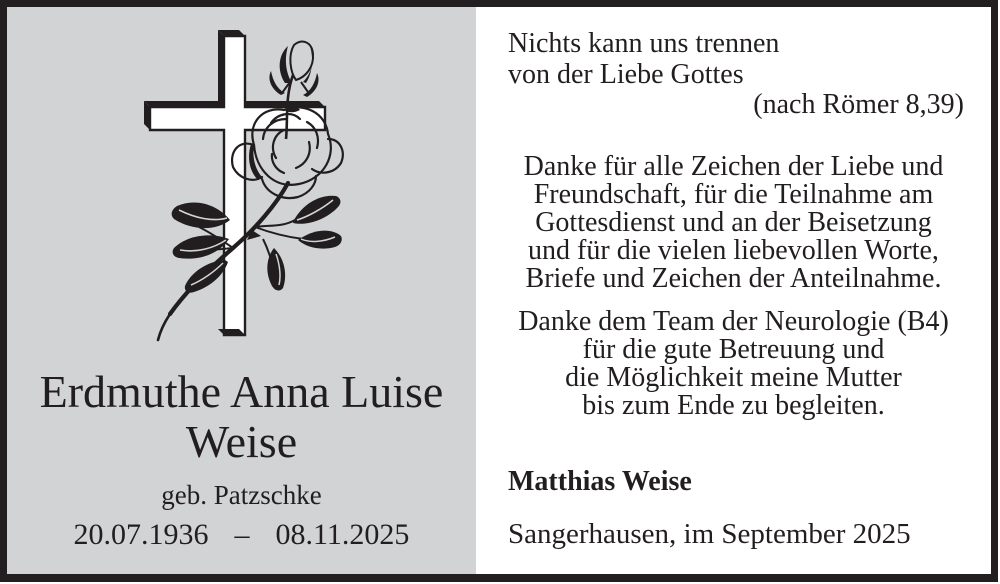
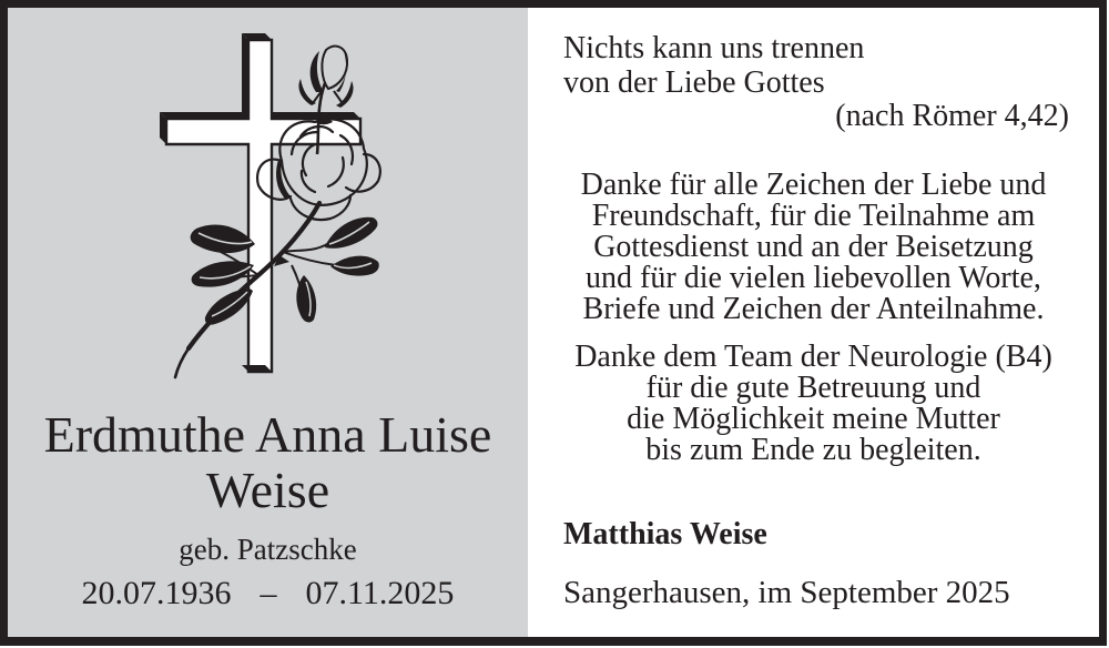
  Erdmuthe Anna Luise
  Weise
  geb. Patzschke
  20.07.1936
  –
- 08.11.2025
+ 07.11.2025
  Nichts kann uns trennen
  von der Liebe Gottes
- (nach Römer 8,39)
+ (nach Römer 4,42)
  Danke für alle Zeichen der Liebe und
  Freundschaft, für die Teilnahme am
  Gottesdienst und an der Beisetzung
  und für die vielen liebevollen Worte,
  Briefe und Zeichen der Anteilnahme.
  Danke dem Team der Neurologie (B4)
  für die gute Betreuung und
  die Möglichkeit meine Mutter
  bis zum Ende zu begleiten.
  Matthias Weise
  Sangerhausen, im September 2025
